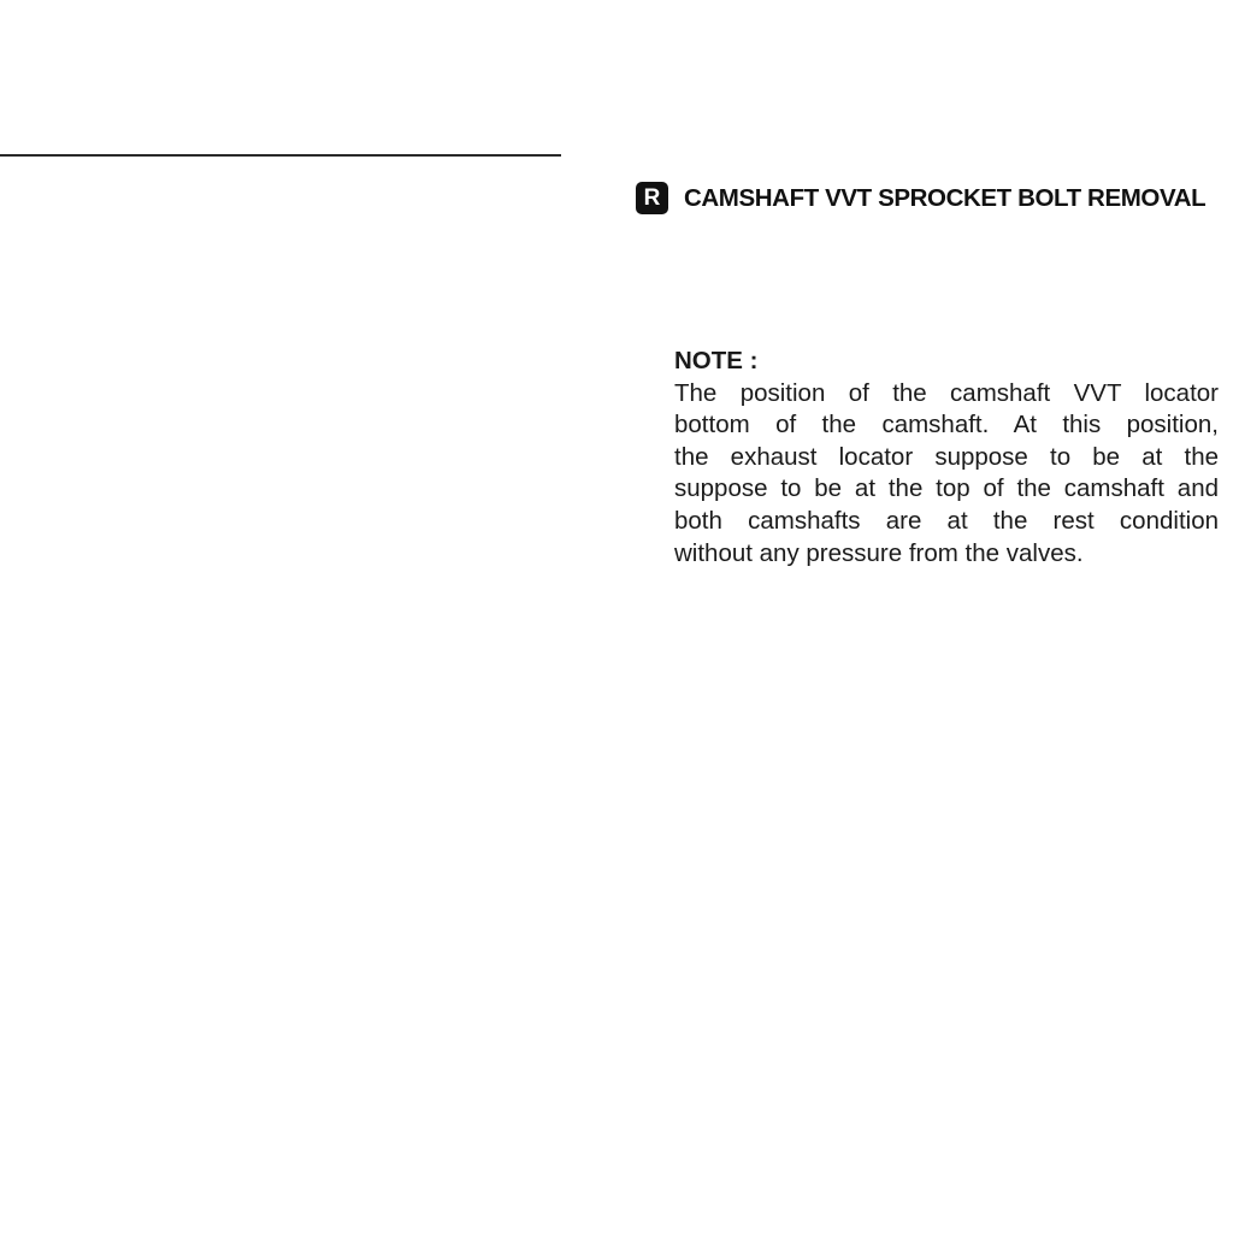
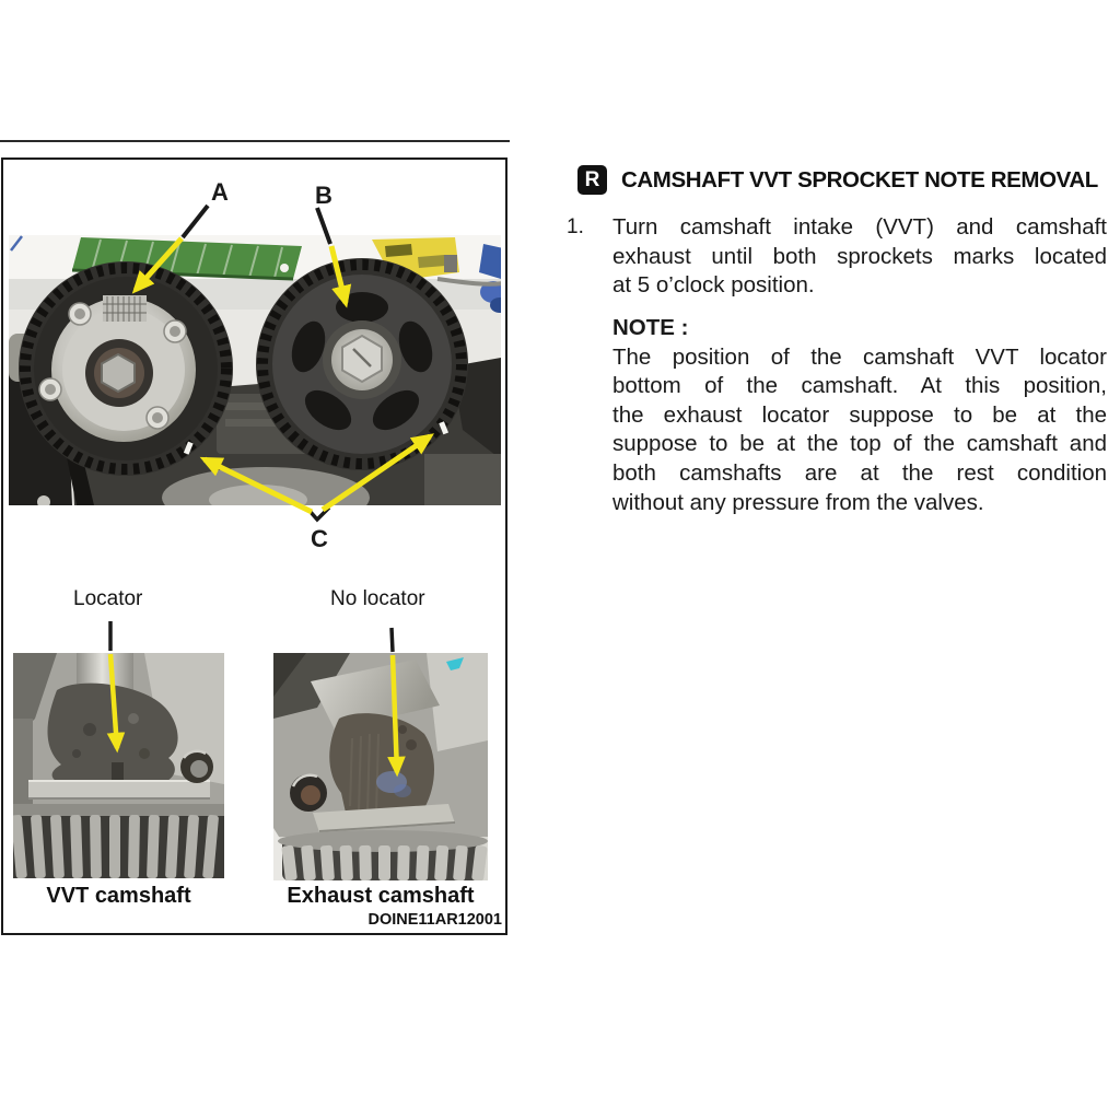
+ A
+ B
+ C
+ Locator
+ No locator
+ VVT camshaft
+ Exhaust camshaft
+ DOINE11AR12001
  R
- CAMSHAFT VVT SPROCKET BOLT REMOVAL
+ CAMSHAFT VVT SPROCKET NOTE REMOVAL
+ 1.
+ Turn camshaft intake (VVT) and camshaft
+ exhaust until both sprockets marks located
+ at 5 o’clock position.
  NOTE :
  The position of the camshaft VVT locator
  bottom of the camshaft. At this position,
  the exhaust locator suppose to be at the
  suppose to be at the top of the camshaft and
  both camshafts are at the rest condition
  without any pressure from the valves.
